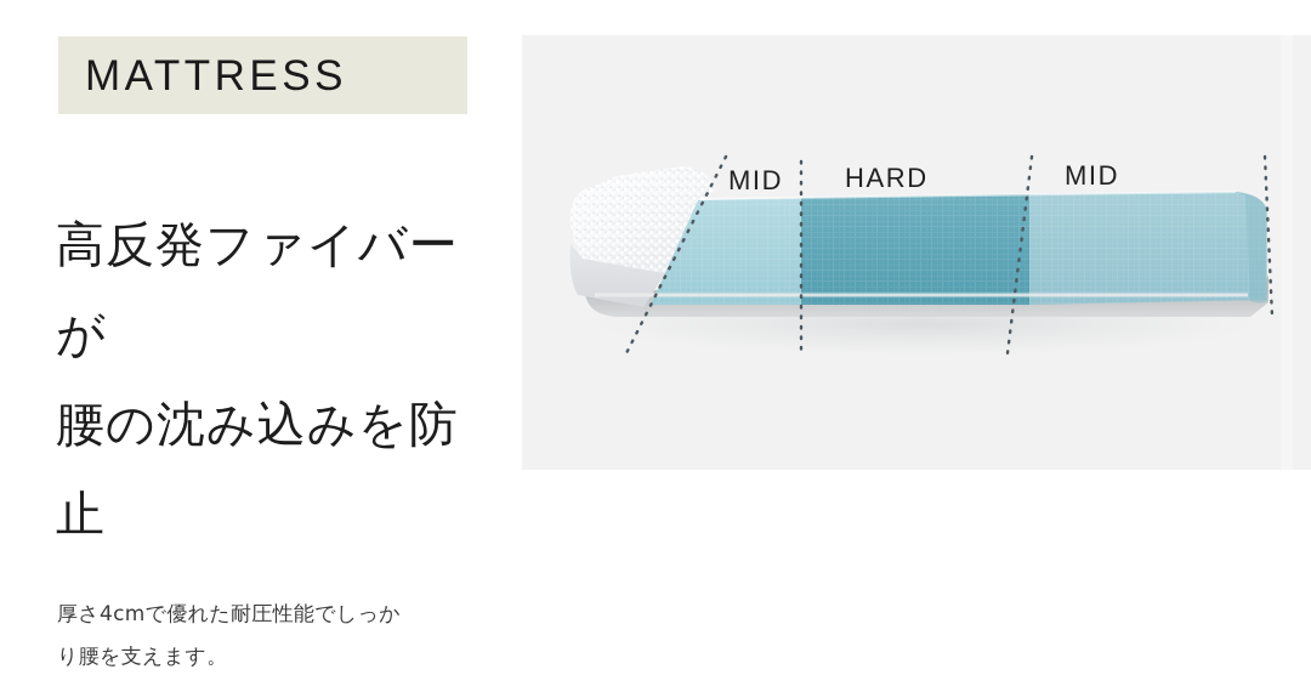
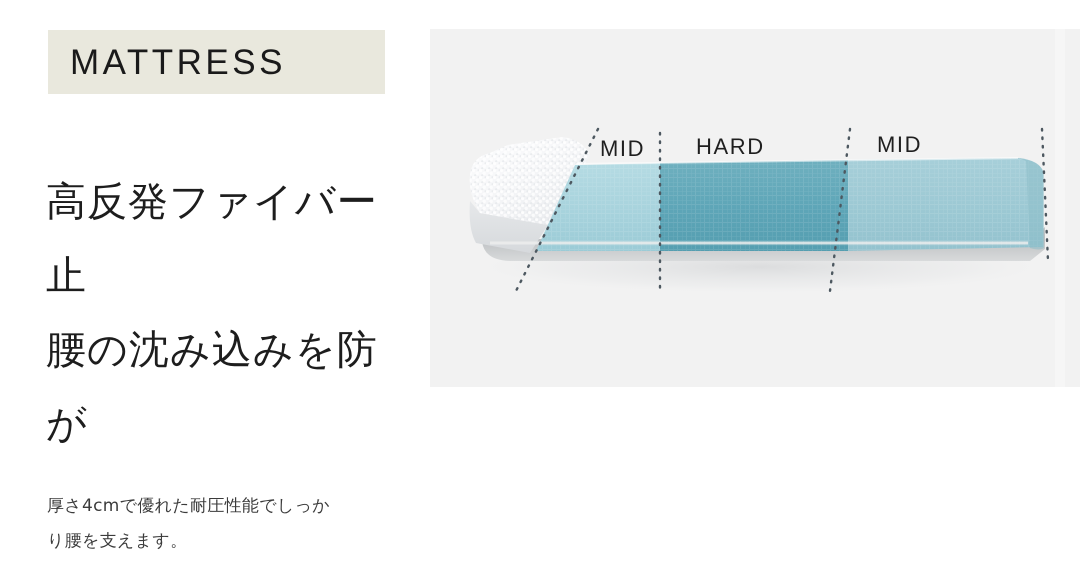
  MATTRESS
  高反発ファイバー
- が
+ 止
  腰の沈み込みを防
- 止
+ が
  厚さ4cmで優れた耐圧性能でしっか
  り腰を支えます。
  MID
  HARD
  MID
